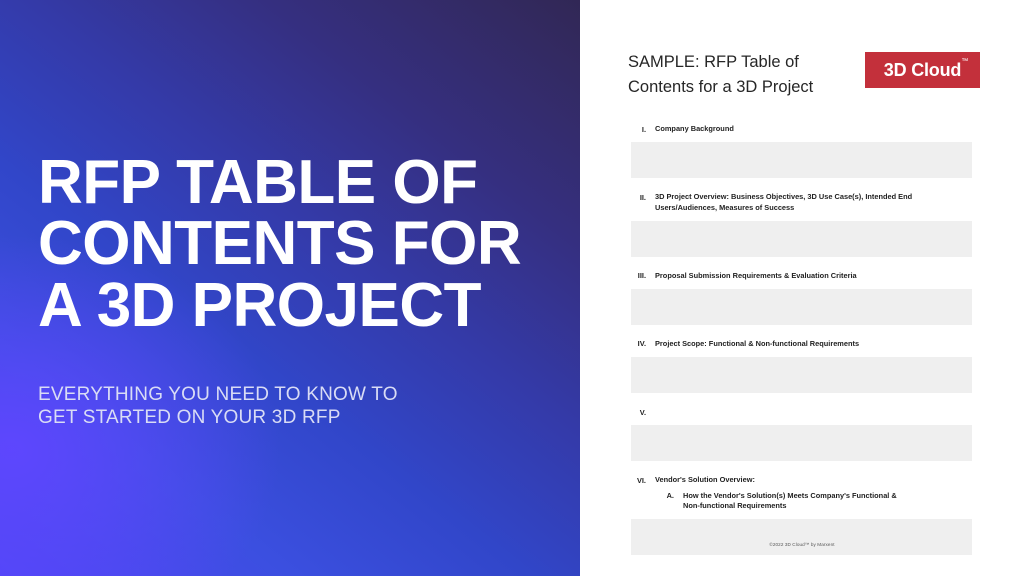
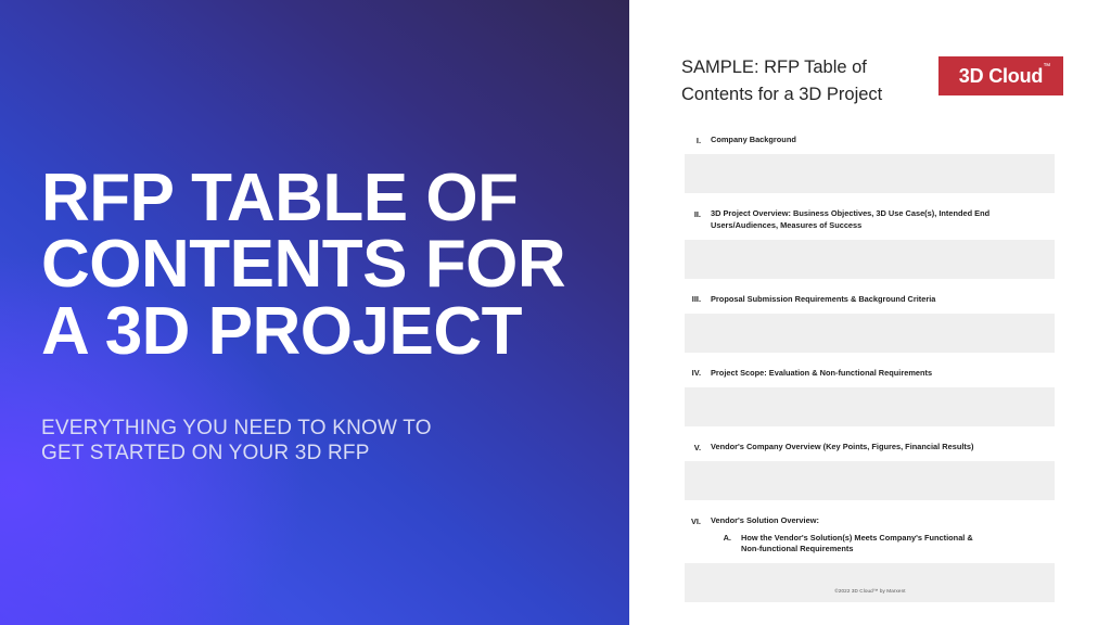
  RFP TABLE OF
  CONTENTS FOR
  A 3D PROJECT
  EVERYTHING YOU NEED TO KNOW TO
  GET STARTED ON YOUR 3D RFP
  SAMPLE: RFP Table of
  Contents for a 3D Project
  3D Cloud
  I.
  Company Background
  II.
  3D Project Overview: Business Objectives, 3D Use Case(s), Intended End
  Users/Audiences, Measures of Success
  III.
- Proposal Submission Requirements & Evaluation Criteria
+ Proposal Submission Requirements & Background Criteria
  IV.
- Project Scope: Functional & Non-functional Requirements
+ Project Scope: Evaluation & Non-functional Requirements
  V.
+ Vendor's Company Overview (Key Points, Figures, Financial Results)
  VI.
  Vendor's Solution Overview:
  A.
  How the Vendor's Solution(s) Meets Company's Functional &
  Non-functional Requirements
